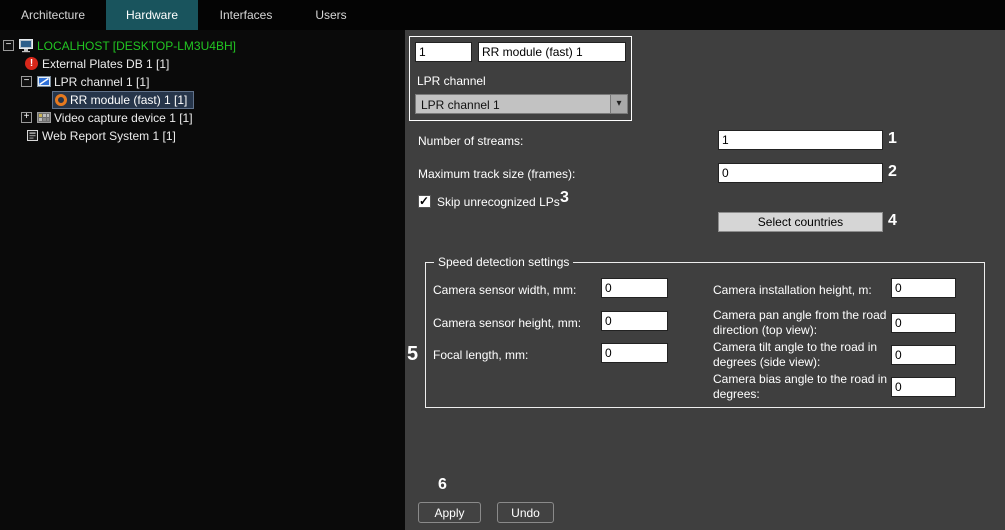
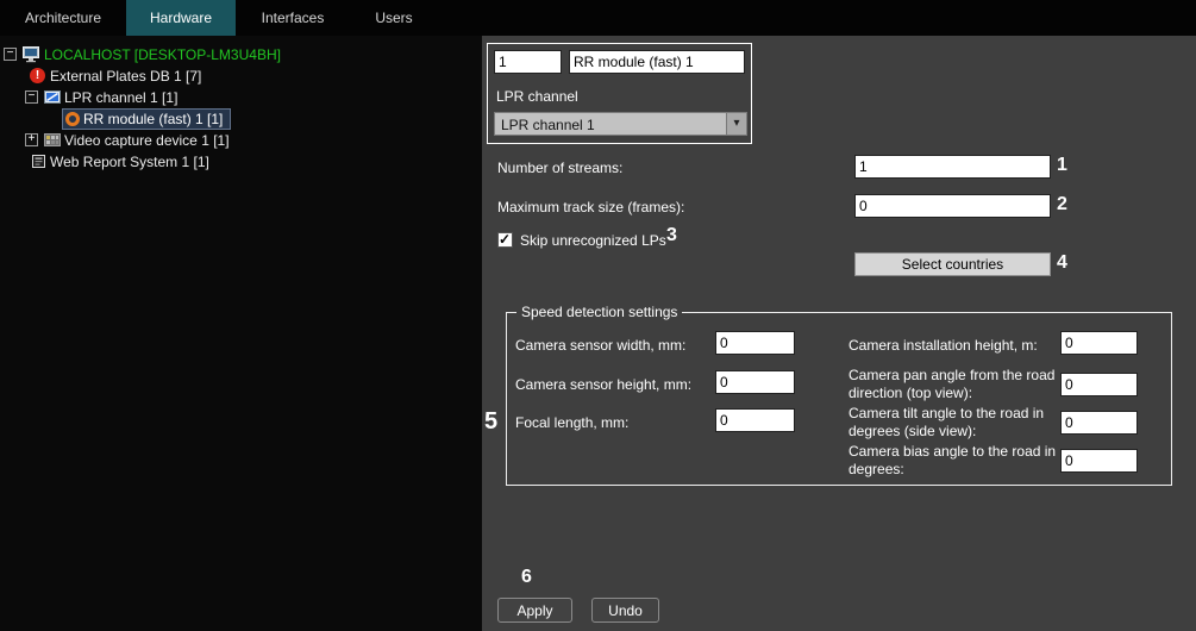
  Architecture
  Hardware
  Interfaces
  Users
  −
  LOCALHOST [DESKTOP-LM3U4BH]
  !
- External Plates DB 1 [1]
+ External Plates DB 1 [7]
  −
  LPR channel 1 [1]
  RR module (fast) 1 [1]
  +
  Video capture device 1 [1]
  Web Report System 1 [1]
  1
  RR module (fast) 1
  LPR channel
  LPR channel 1
  ▾
  Number of streams:
  1
  1
  Maximum track size (frames):
  0
  2
  ✓
  Skip unrecognized LPs
  3
  Select countries
  4
  5
  Speed detection settings
  Camera sensor width, mm:
  0
  Camera sensor height, mm:
  0
  Focal length, mm:
  0
  Camera installation height, m:
  0
  Camera pan angle from the road direction (top view):
  0
  Camera tilt angle to the road in degrees (side view):
  0
  Camera bias angle to the road in degrees:
  0
  6
  Apply
  Undo
